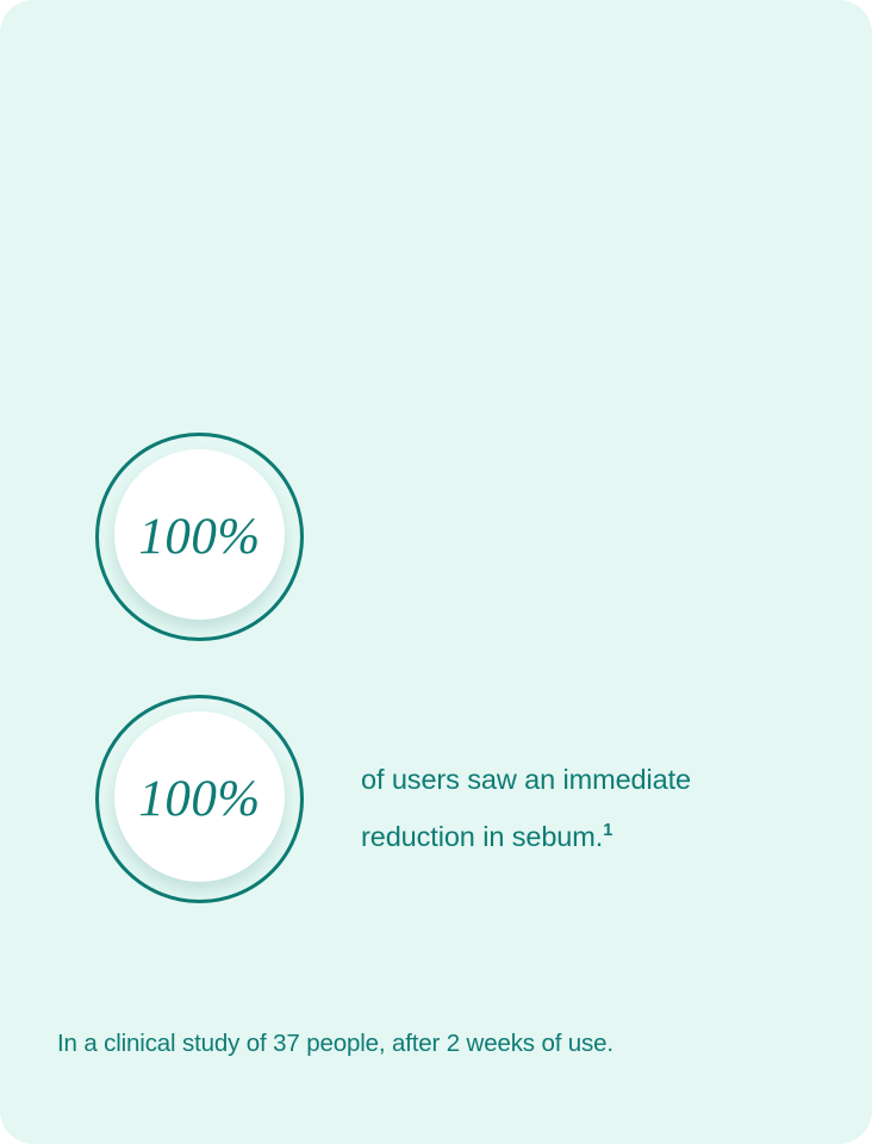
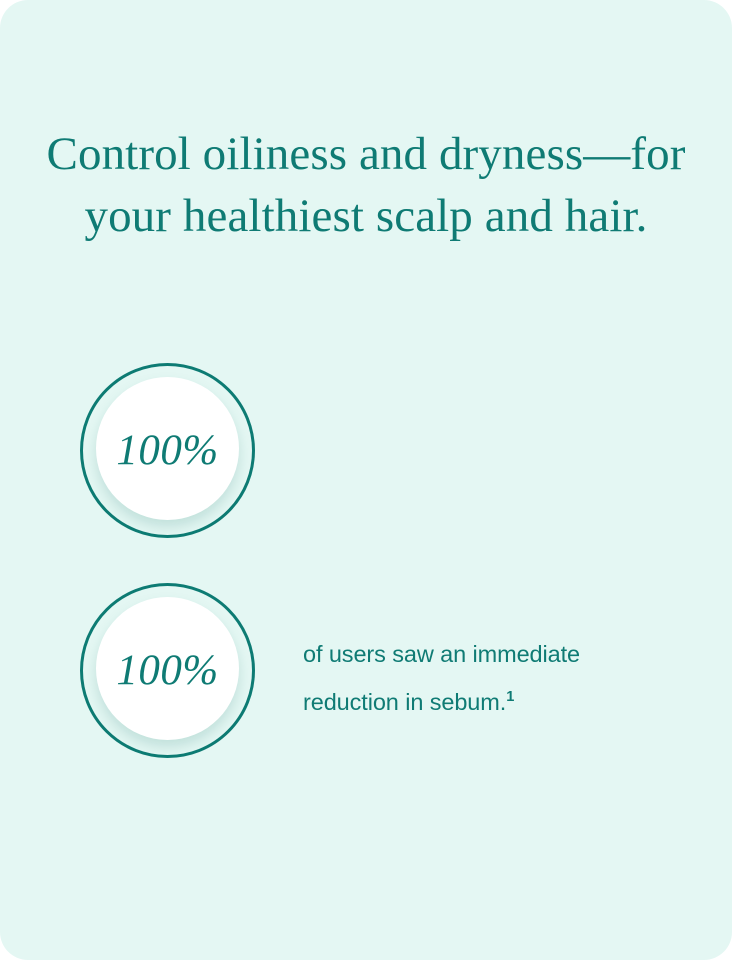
+ Control oiliness and dryness—for your healthiest scalp and hair.
  100%
  100%
  of users saw an immediate reduction in sebum.1
- In a clinical study of 37 people, after 2 weeks of use.
